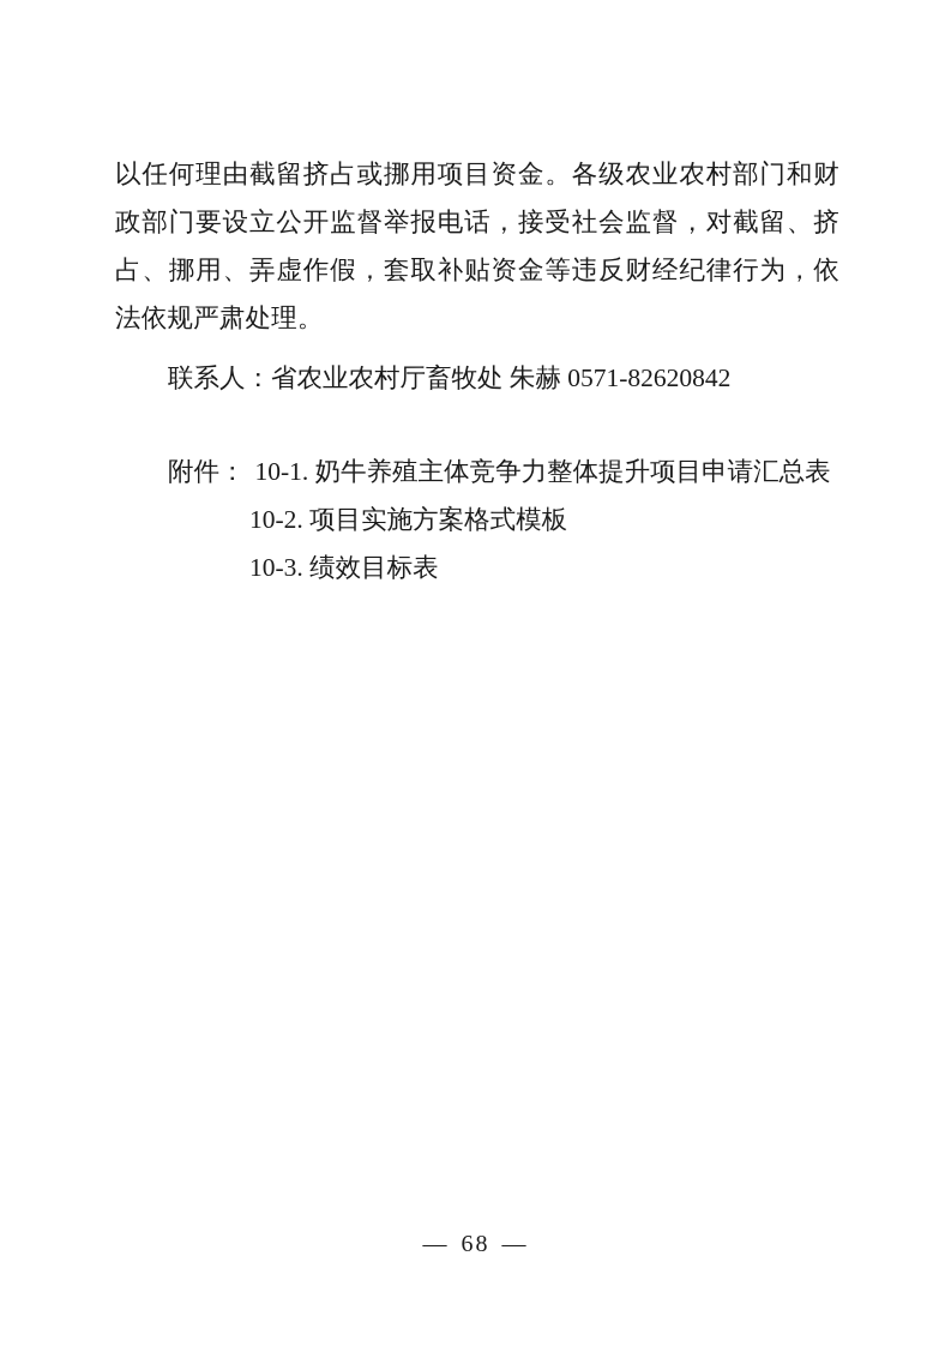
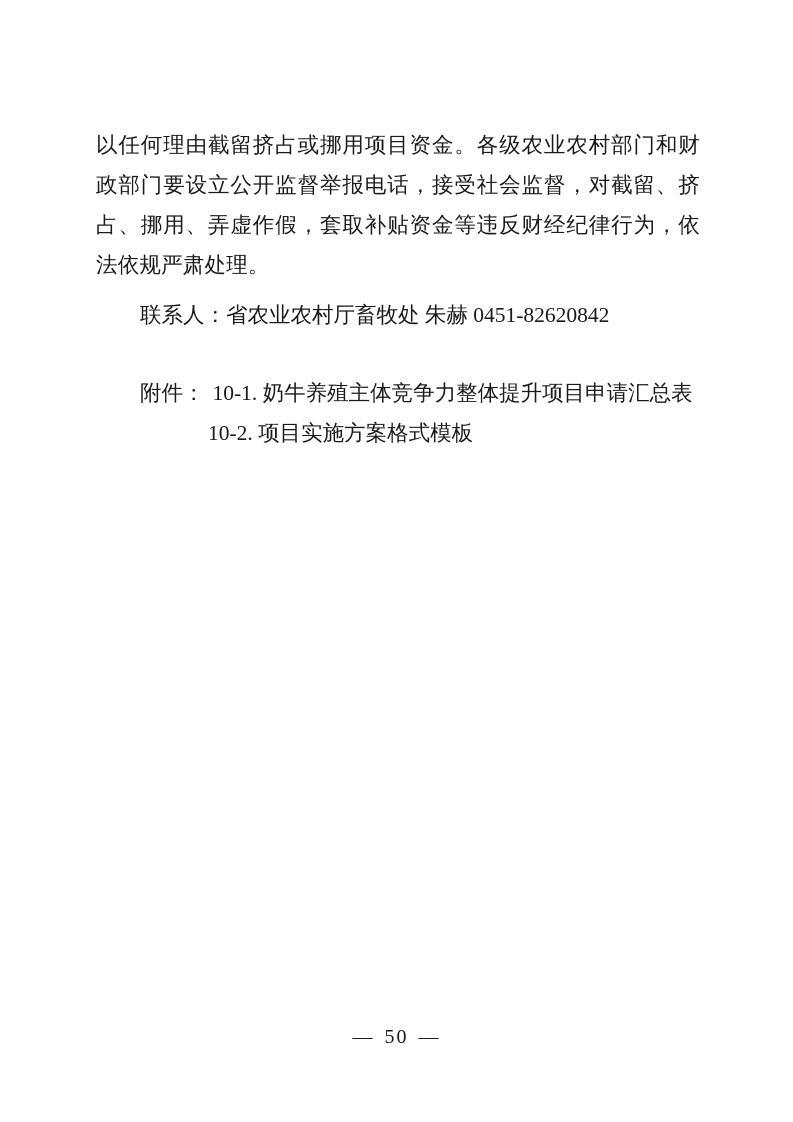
  以任何理由截留挤占或挪用项目资金。各级农业农村部门和财政部门要设立公开监督举报电话，接受社会监督，对截留、挤占、挪用、弄虚作假，套取补贴资金等违反财经纪律行为，依法依规严肃处理。
- 联系人：省农业农村厅畜牧处 朱赫 0571-82620842
+ 联系人：省农业农村厅畜牧处 朱赫 0451-82620842
  附件： 10-1. 奶牛养殖主体竞争力整体提升项目申请汇总表
  10-2. 项目实施方案格式模板
- 10-3. 绩效目标表
- — 68 —
+ — 50 —
